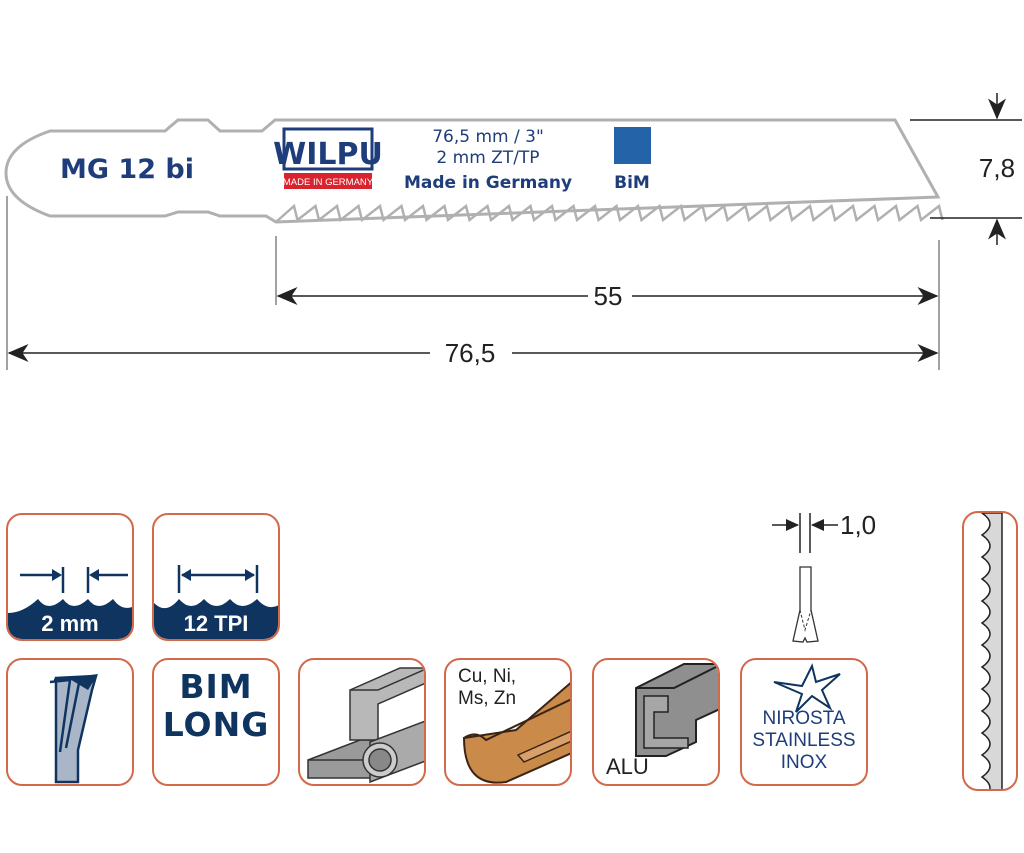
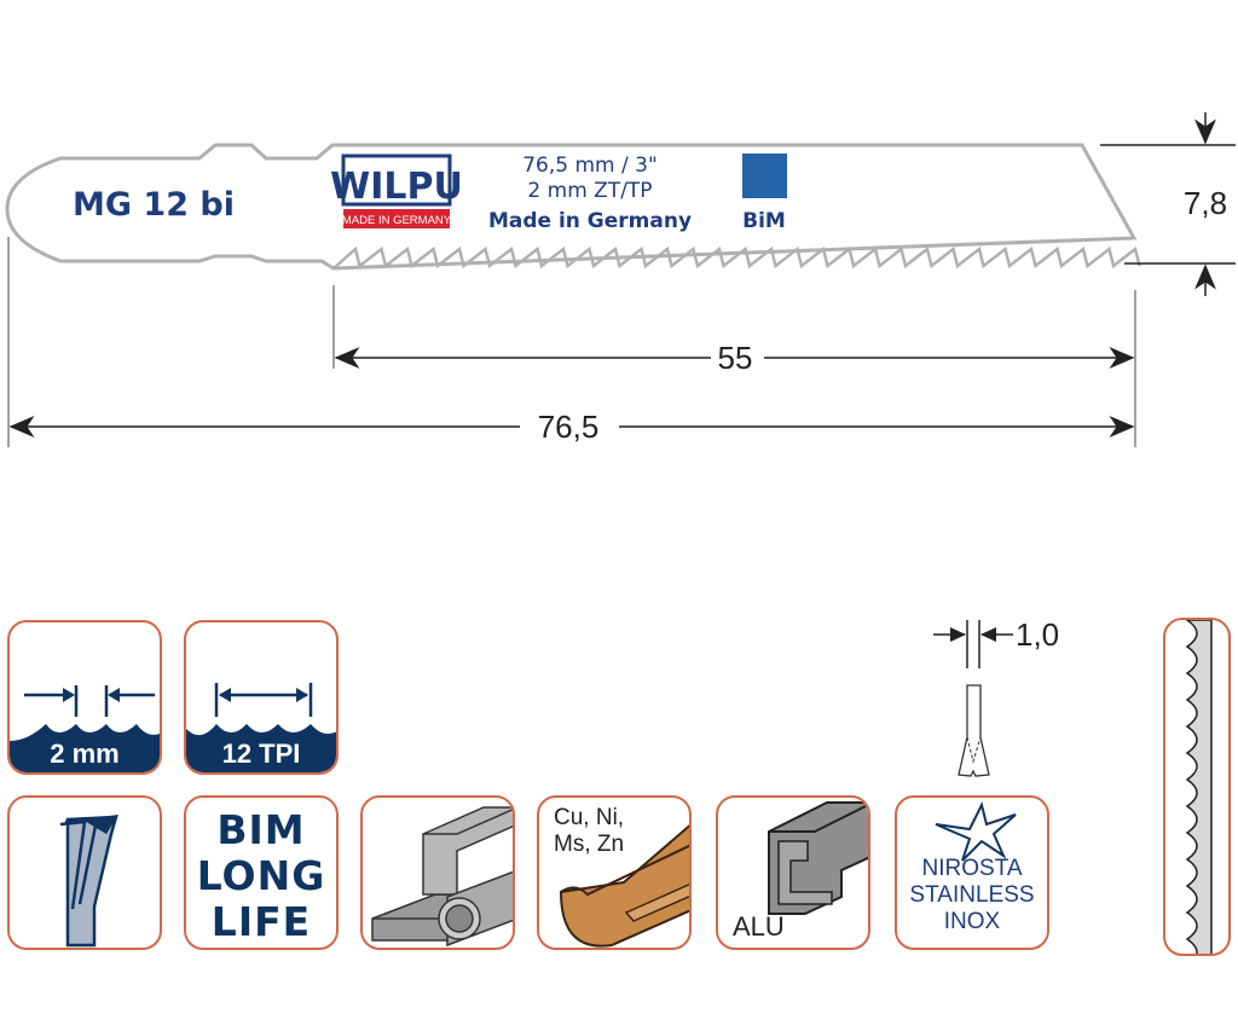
  WILPU
  MADE IN GERMANY
  MG 12 bi
  76,5 mm / 3"
  2 mm ZT/TP
  Made in Germany
  BiM
  7,8
  55
  76,5
  2 mm
  12 TPI
  1,0
  BIM
  LONG
+ LIFE
  Cu, Ni,
  Ms, Zn
  ALU
  NIROSTA
  STAINLESS
  INOX
